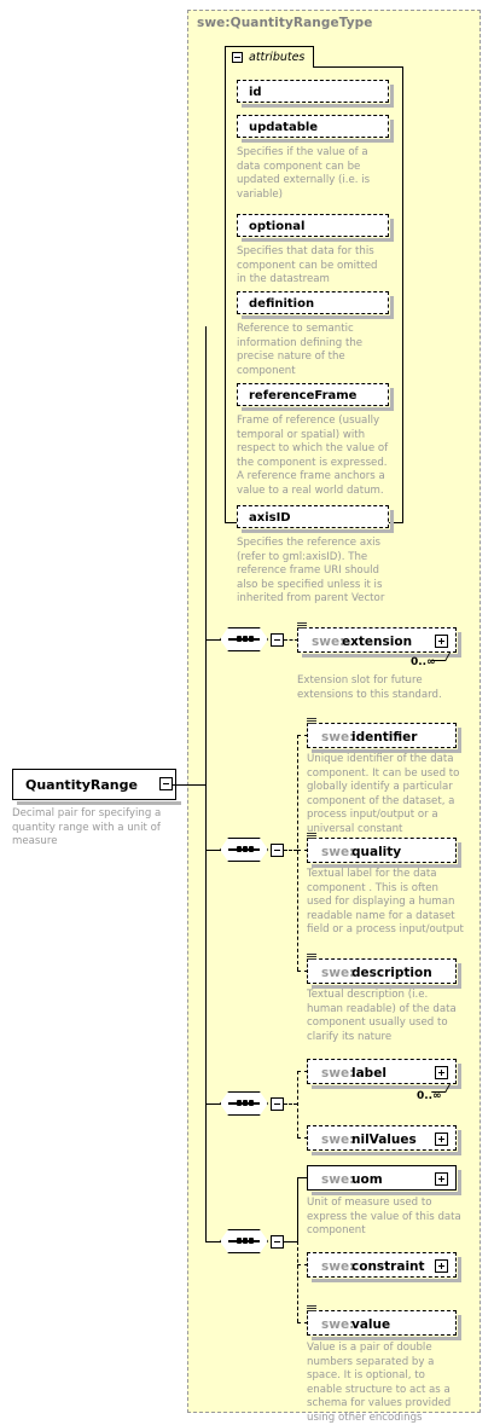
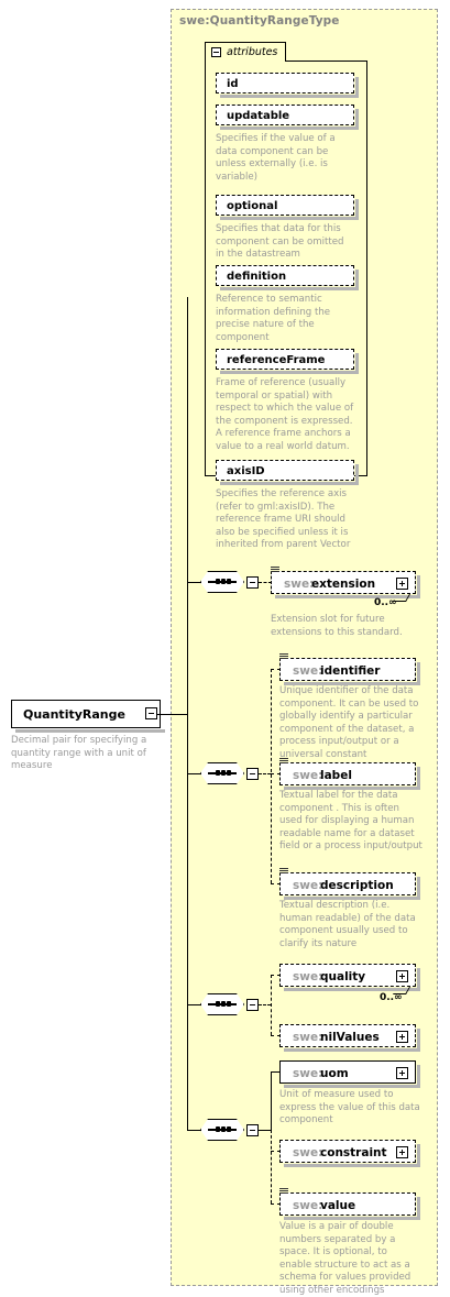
  swe:QuantityRangeType
  QuantityRange
  Decimal pair for specifying a quantity range with a unit of measure
  attributes
  id
  updatable
- Specifies if the value of a data component can be updated externally (i.e. is variable)
+ Specifies if the value of a data component can be unless externally (i.e. is variable)
  optional
  Specifies that data for this component can be omitted in the datastream
  definition
  Reference to semantic information defining the precise nature of the component
  referenceFrame
  Frame of reference (usually temporal or spatial) with respect to which the value of the component is expressed. A reference frame anchors a value to a real world datum.
  axisID
  Specifies the reference axis (refer to gml:axisID). The reference frame URI should also be specified unless it is inherited from parent Vector
  swe:
  extension
  0..∞
  Extension slot for future extensions to this standard.
  swe:
  identifier
  Unique identifier of the data component. It can be used to globally identify a particular component of the dataset, a process input/output or a universal constant
  swe:
- quality
+ label
  Textual label for the data component . This is often used for displaying a human readable name for a dataset field or a process input/output
  swe:
  description
  Textual description (i.e. human readable) of the data component usually used to clarify its nature
  swe:
- label
+ quality
  0..∞
  swe:
  nilValues
  swe:
  uom
  Unit of measure used to express the value of this data component
  swe:
  constraint
  swe:
  value
  Value is a pair of double numbers separated by a space. It is optional, to enable structure to act as a schema for values provided using other encodings
